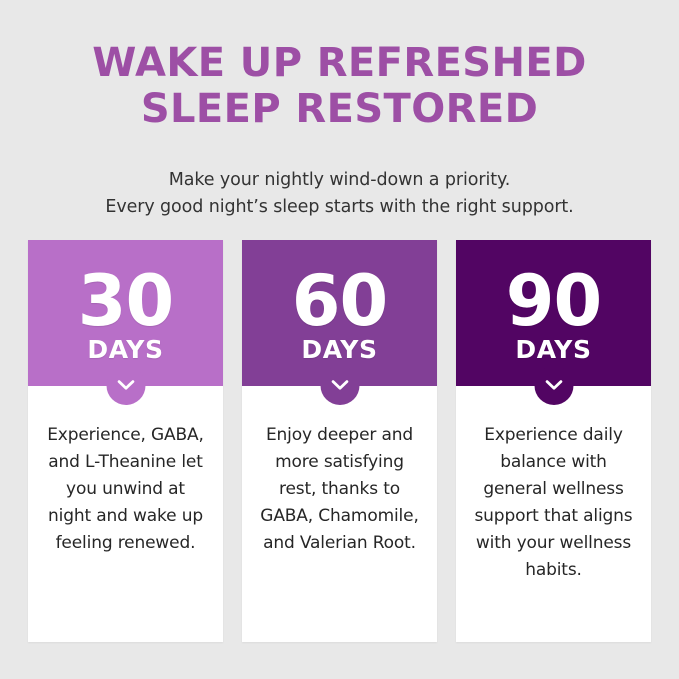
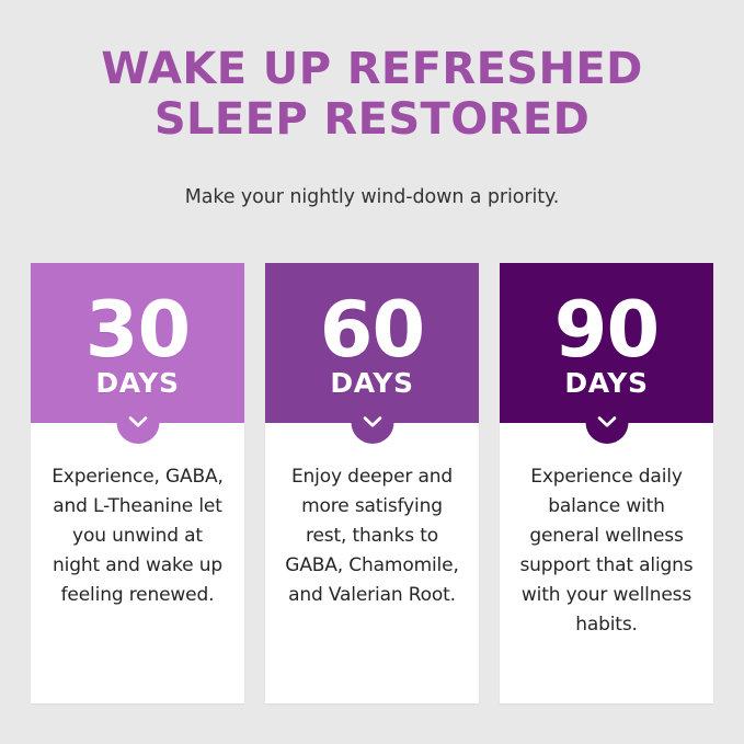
  WAKE UP REFRESHED
  SLEEP RESTORED
  Make your nightly wind-down a priority.
- Every good night’s sleep starts with the right support.
  30
  DAYS
  Experience, GABA, and L-Theanine let you unwind at night and wake up feeling renewed.
  60
  DAYS
  Enjoy deeper and more satisfying rest, thanks to GABA, Chamomile, and Valerian Root.
  90
  DAYS
  Experience daily balance with general wellness support that aligns with your wellness habits.
